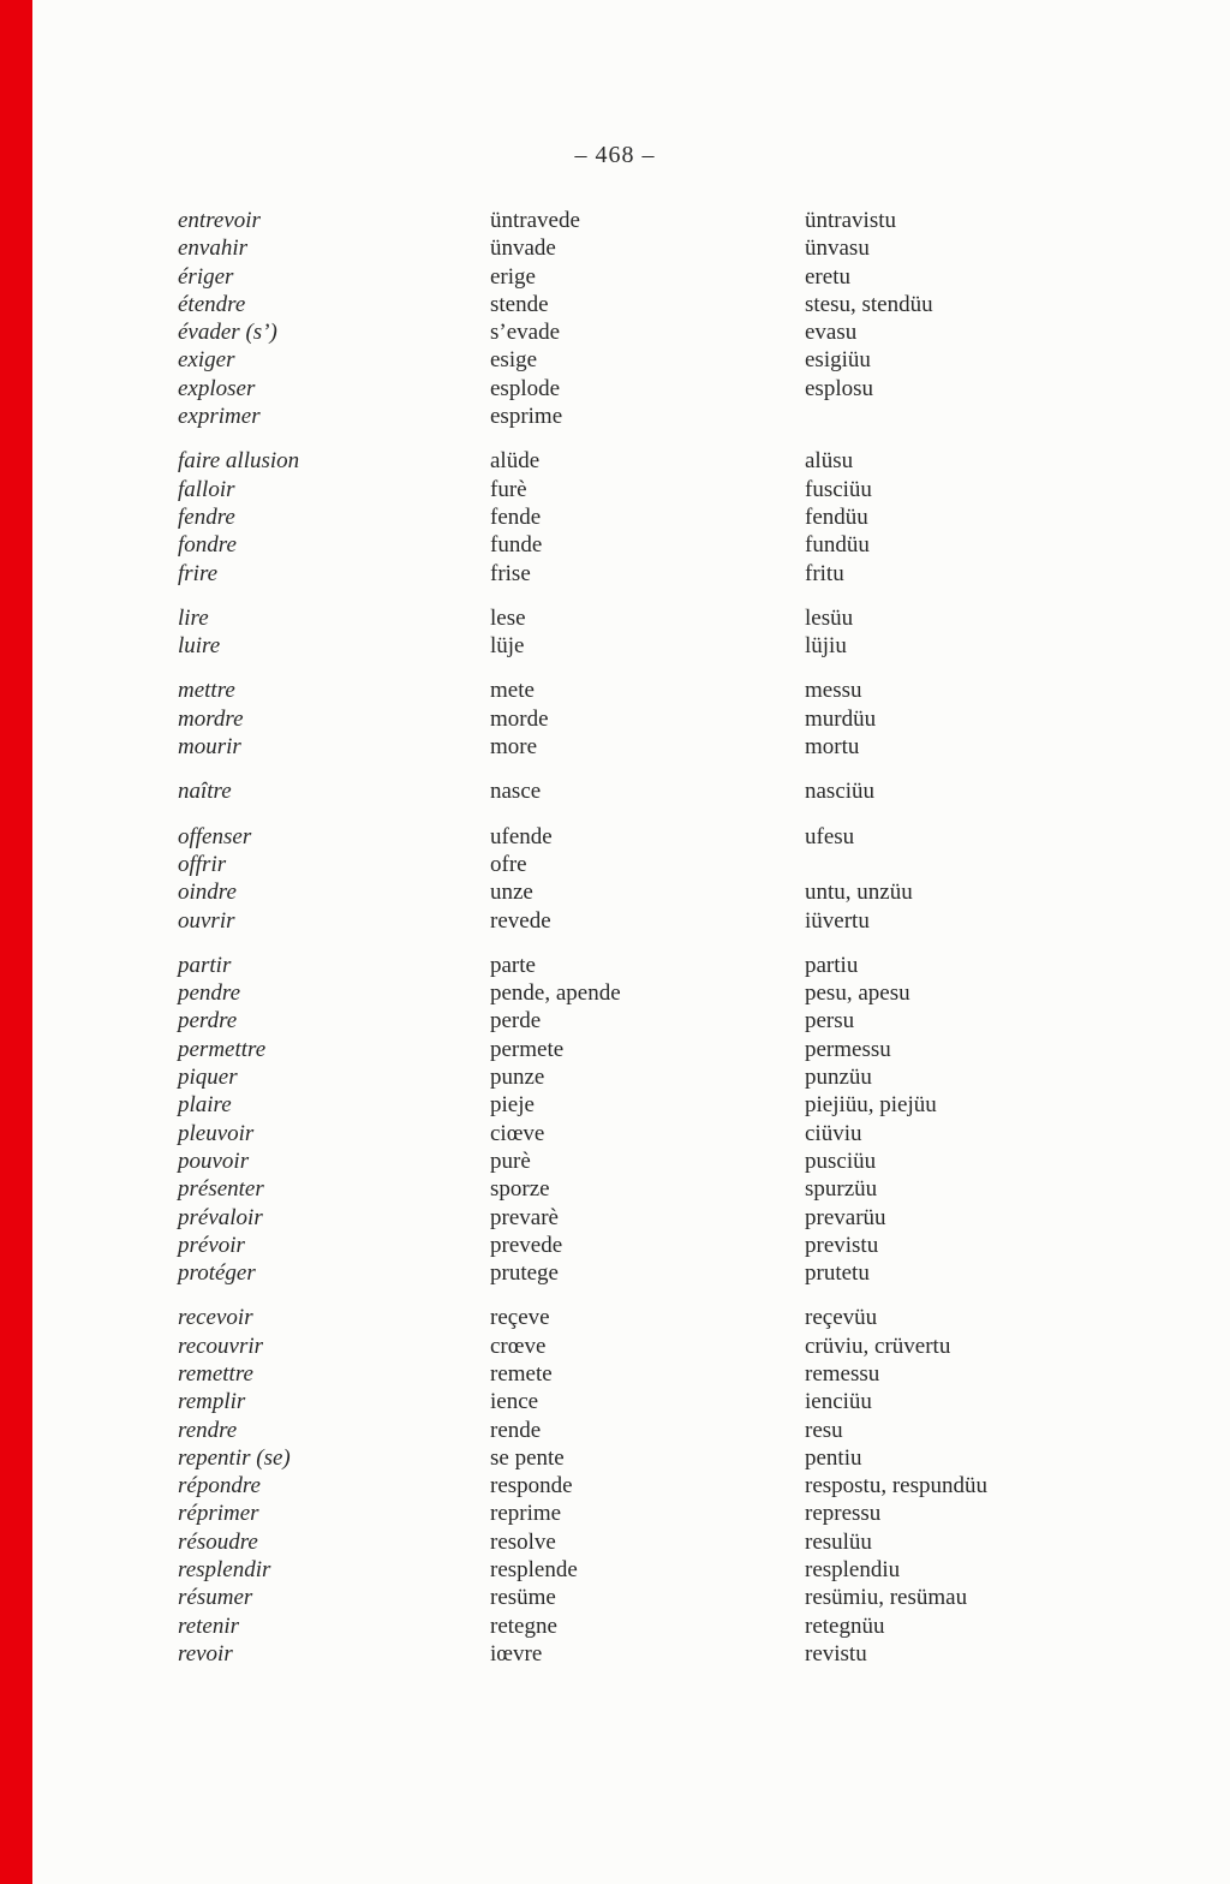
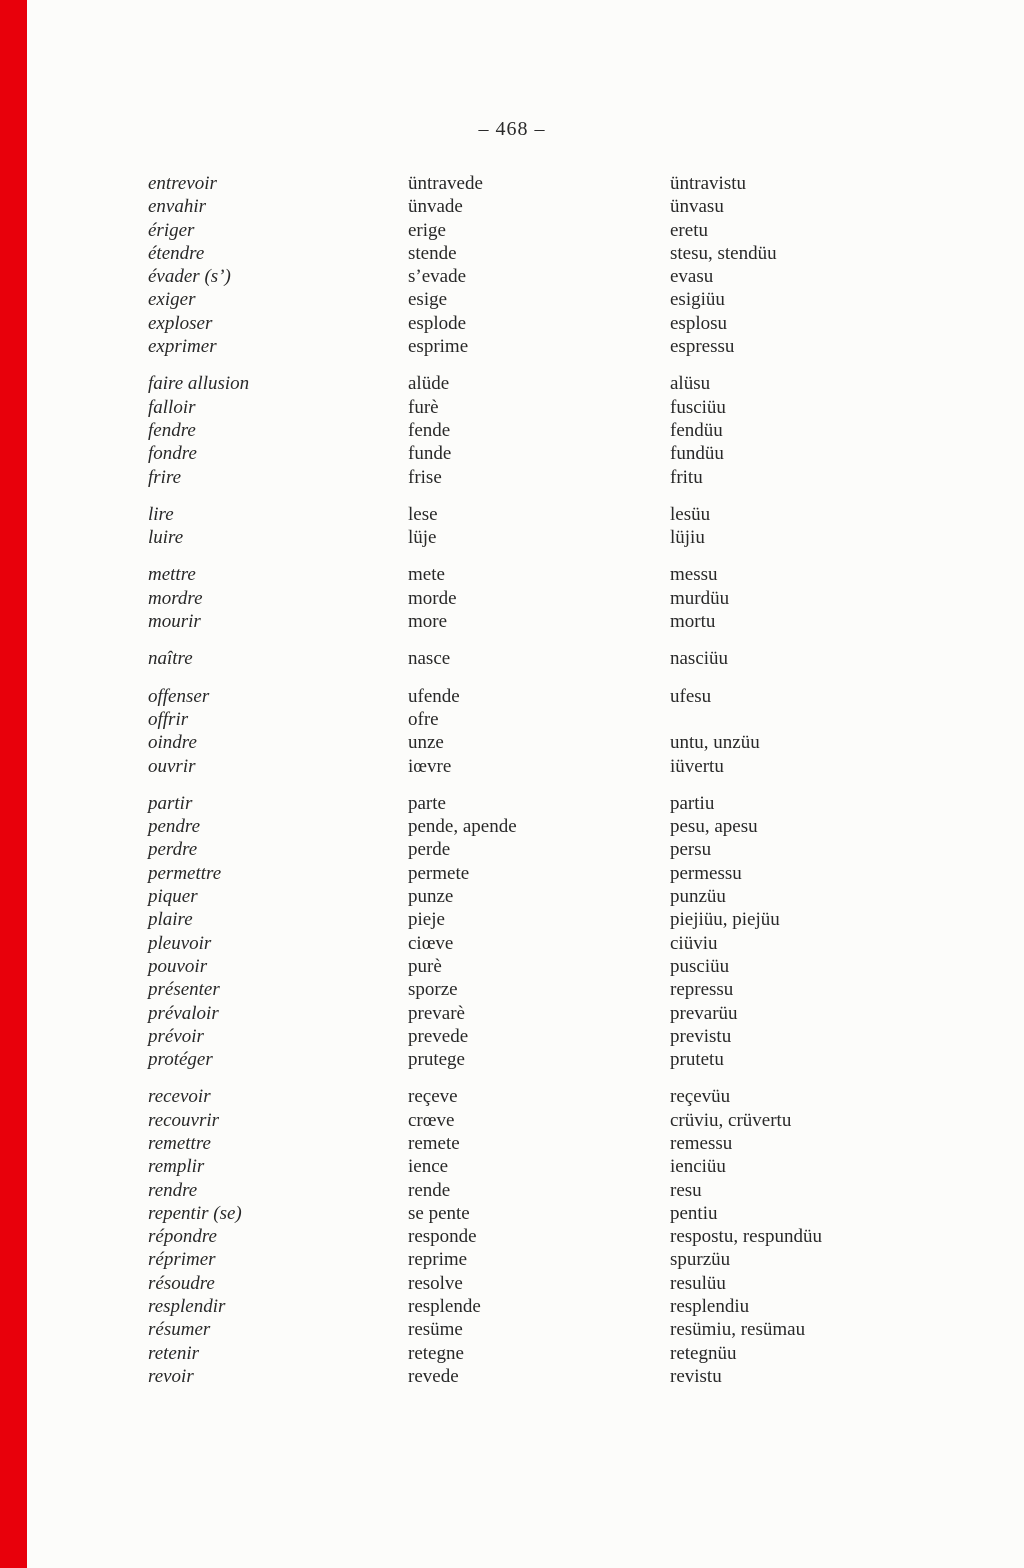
  – 468 –
  entrevoir
  üntravede
  üntravistu
  envahir
  ünvade
  ünvasu
  ériger
  erige
  eretu
  étendre
  stende
  stesu, stendüu
  évader (s’)
  s’evade
  evasu
  exiger
  esige
  esigiüu
  exploser
  esplode
  esplosu
  exprimer
  esprime
+ espressu
  faire allusion
  alüde
  alüsu
  falloir
  furè
  fusciüu
  fendre
  fende
  fendüu
  fondre
  funde
  fundüu
  frire
  frise
  fritu
  lire
  lese
  lesüu
  luire
  lüje
  lüjiu
  mettre
  mete
  messu
  mordre
  morde
  murdüu
  mourir
  more
  mortu
  naître
  nasce
  nasciüu
  offenser
  ufende
  ufesu
  offrir
  ofre
  oindre
  unze
  untu, unzüu
  ouvrir
- revede
+ iœvre
  iüvertu
  partir
  parte
  partiu
  pendre
  pende, apende
  pesu, apesu
  perdre
  perde
  persu
  permettre
  permete
  permessu
  piquer
  punze
  punzüu
  plaire
  pieje
  piejiüu, piejüu
  pleuvoir
  ciœve
  ciüviu
  pouvoir
  purè
  pusciüu
  présenter
  sporze
- spurzüu
+ repressu
  prévaloir
  prevarè
  prevarüu
  prévoir
  prevede
  previstu
  protéger
  prutege
  prutetu
  recevoir
  reçeve
  reçevüu
  recouvrir
  crœve
  crüviu, crüvertu
  remettre
  remete
  remessu
  remplir
  ience
  ienciüu
  rendre
  rende
  resu
  repentir (se)
  se pente
  pentiu
  répondre
  responde
  respostu, respundüu
  réprimer
  reprime
- repressu
+ spurzüu
  résoudre
  resolve
  resulüu
  resplendir
  resplende
  resplendiu
  résumer
  resüme
  resümiu, resümau
  retenir
  retegne
  retegnüu
  revoir
- iœvre
+ revede
  revistu
